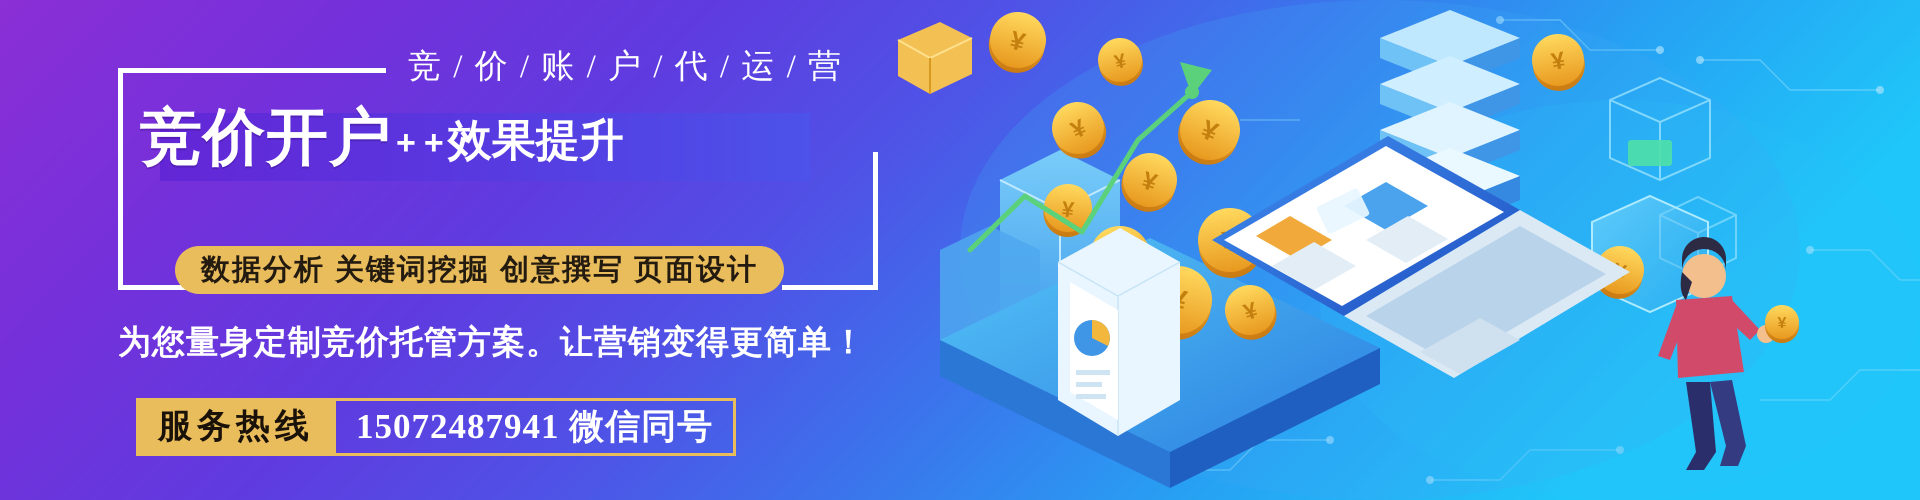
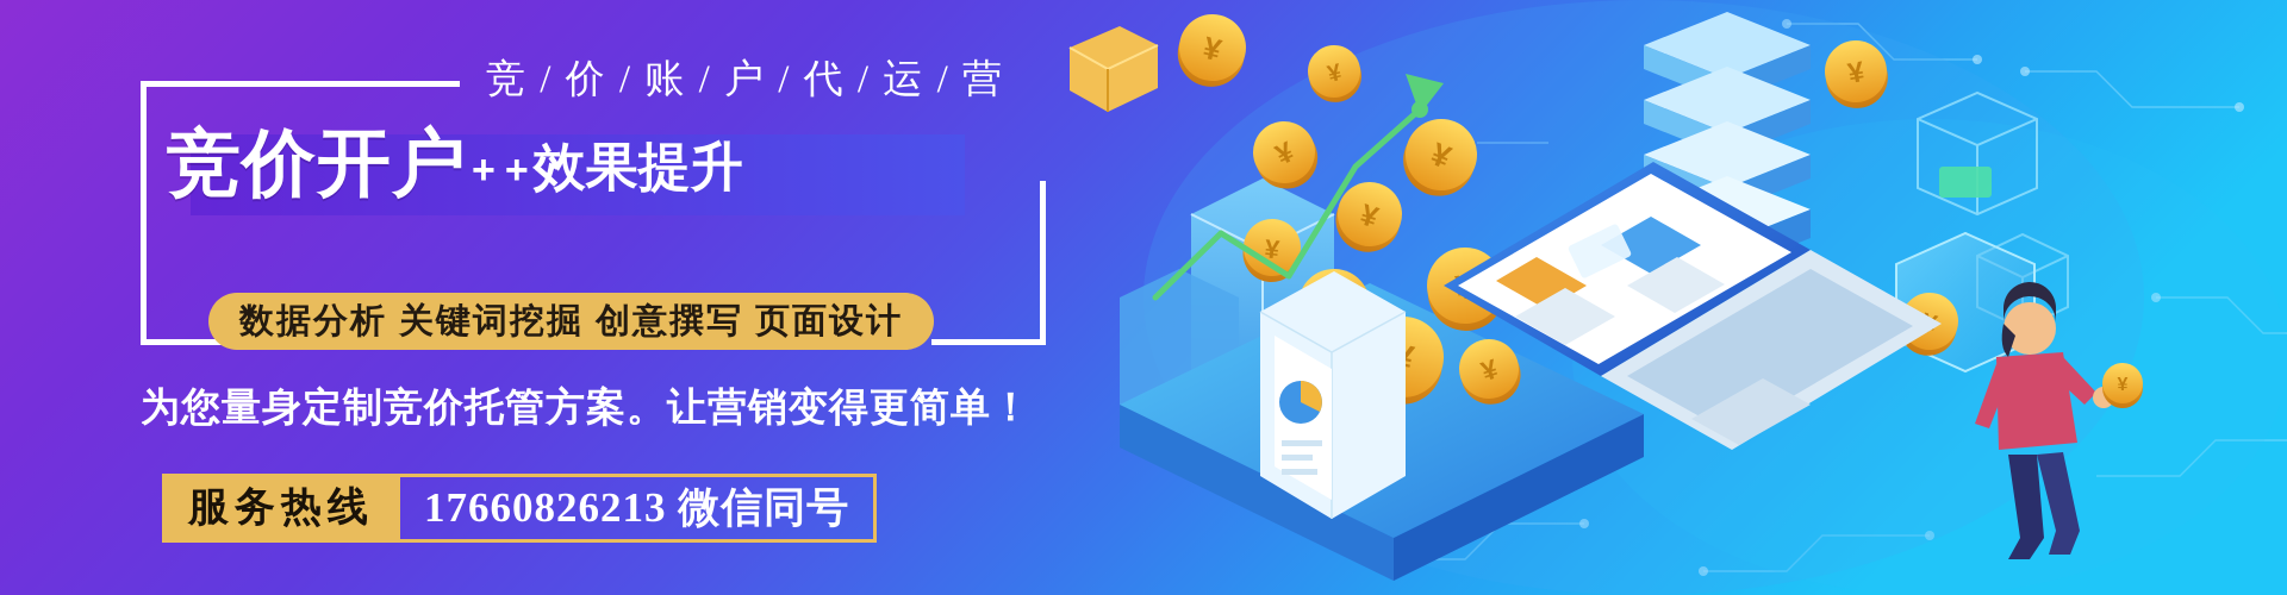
  ¥
  竞 / 价 / 账 / 户 / 代 / 运 / 营
  竞价开户
  +
  +
  效果提升
  数据分析 关键词挖掘 创意撰写 页面设计
  为您量身定制竞价托管方案。让营销变得更简单！
  服务热线
- 15072487941 微信同号
+ 17660826213 微信同号
